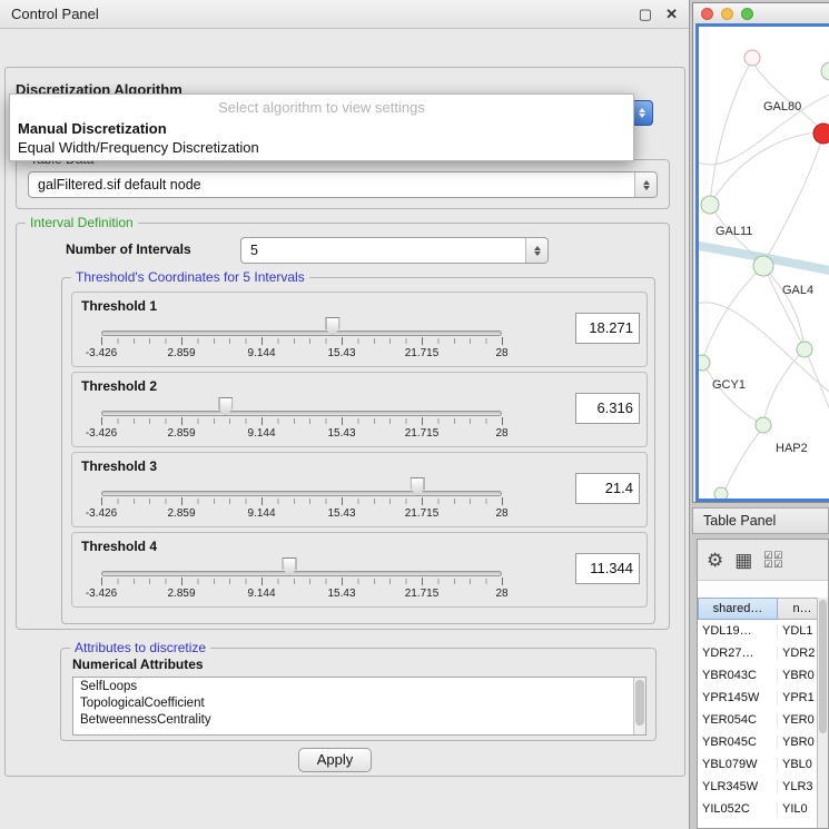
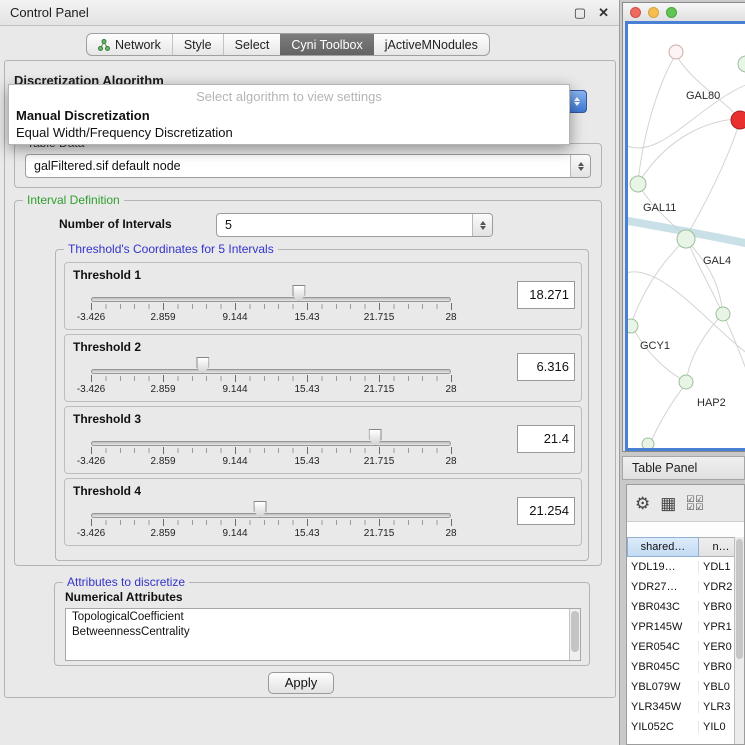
  Control Panel
  ▢
  ✕
+ Network
+ Style
+ Select
+ Cyni Toolbox
+ jActiveMNodules
  Discretization Algorithm
  Select algorithm to view settings
  Manual Discretization
  Equal Width/Frequency Discretization
  galFiltered.sif default node
  Interval Definition
  Number of Intervals
  5
  Threshold's Coordinates for 5 Intervals
  Threshold 1
  18.271
  -3.426
  2.859
  9.144
  15.43
  21.715
  28
  Threshold 2
  6.316
  -3.426
  2.859
  9.144
  15.43
  21.715
  28
  Threshold 3
  21.4
  -3.426
  2.859
  9.144
  15.43
  21.715
  28
  Threshold 4
- 11.344
+ 21.254
  -3.426
  2.859
  9.144
  15.43
  21.715
  28
  Attributes to discretize
  Numerical Attributes
- SelfLoops
  TopologicalCoefficient
  BetweennessCentrality
  Apply
  GAL80
  GAL11
  GAL4
  GCY1
  HAP2
  Table Panel
  ⚙
  ▦
  ☑
  ☑
  ☑
  ☑
  shared…
  n…
  YDL19…
  YDL1
  YDR27…
  YDR2
  YBR043C
  YBR0
  YPR145W
  YPR1
  YER054C
  YER0
  YBR045C
  YBR0
  YBL079W
  YBL0
  YLR345W
  YLR3
  YIL052C
  YIL0
